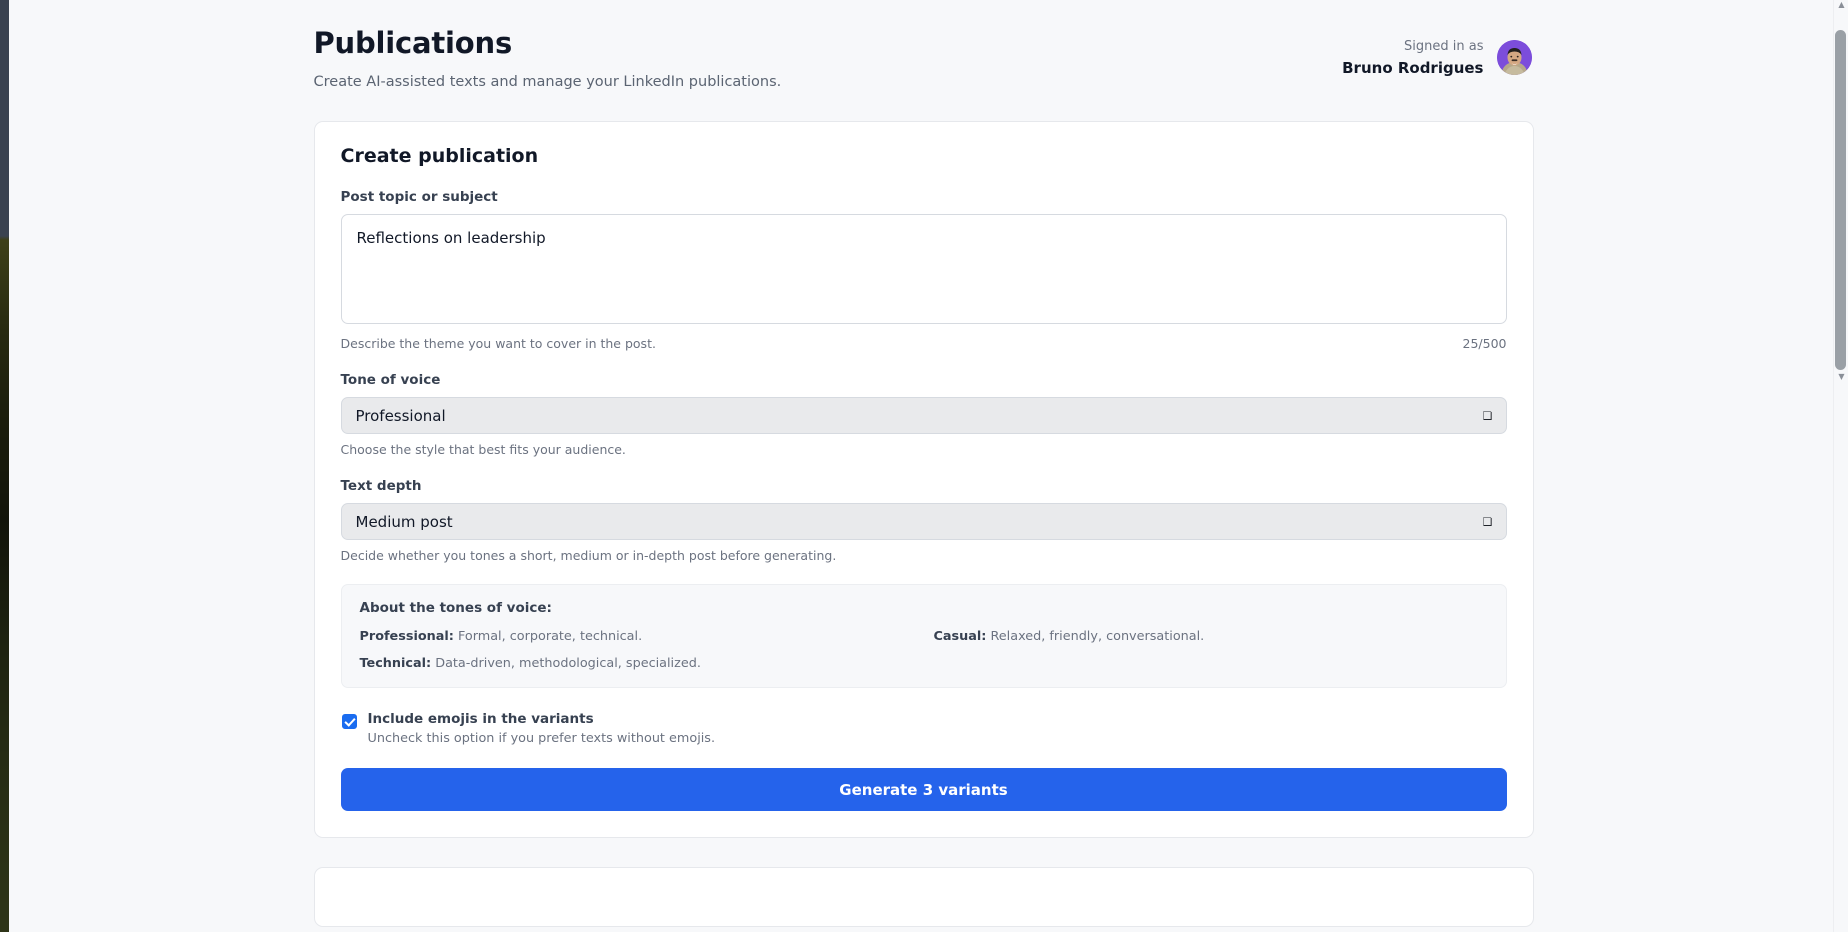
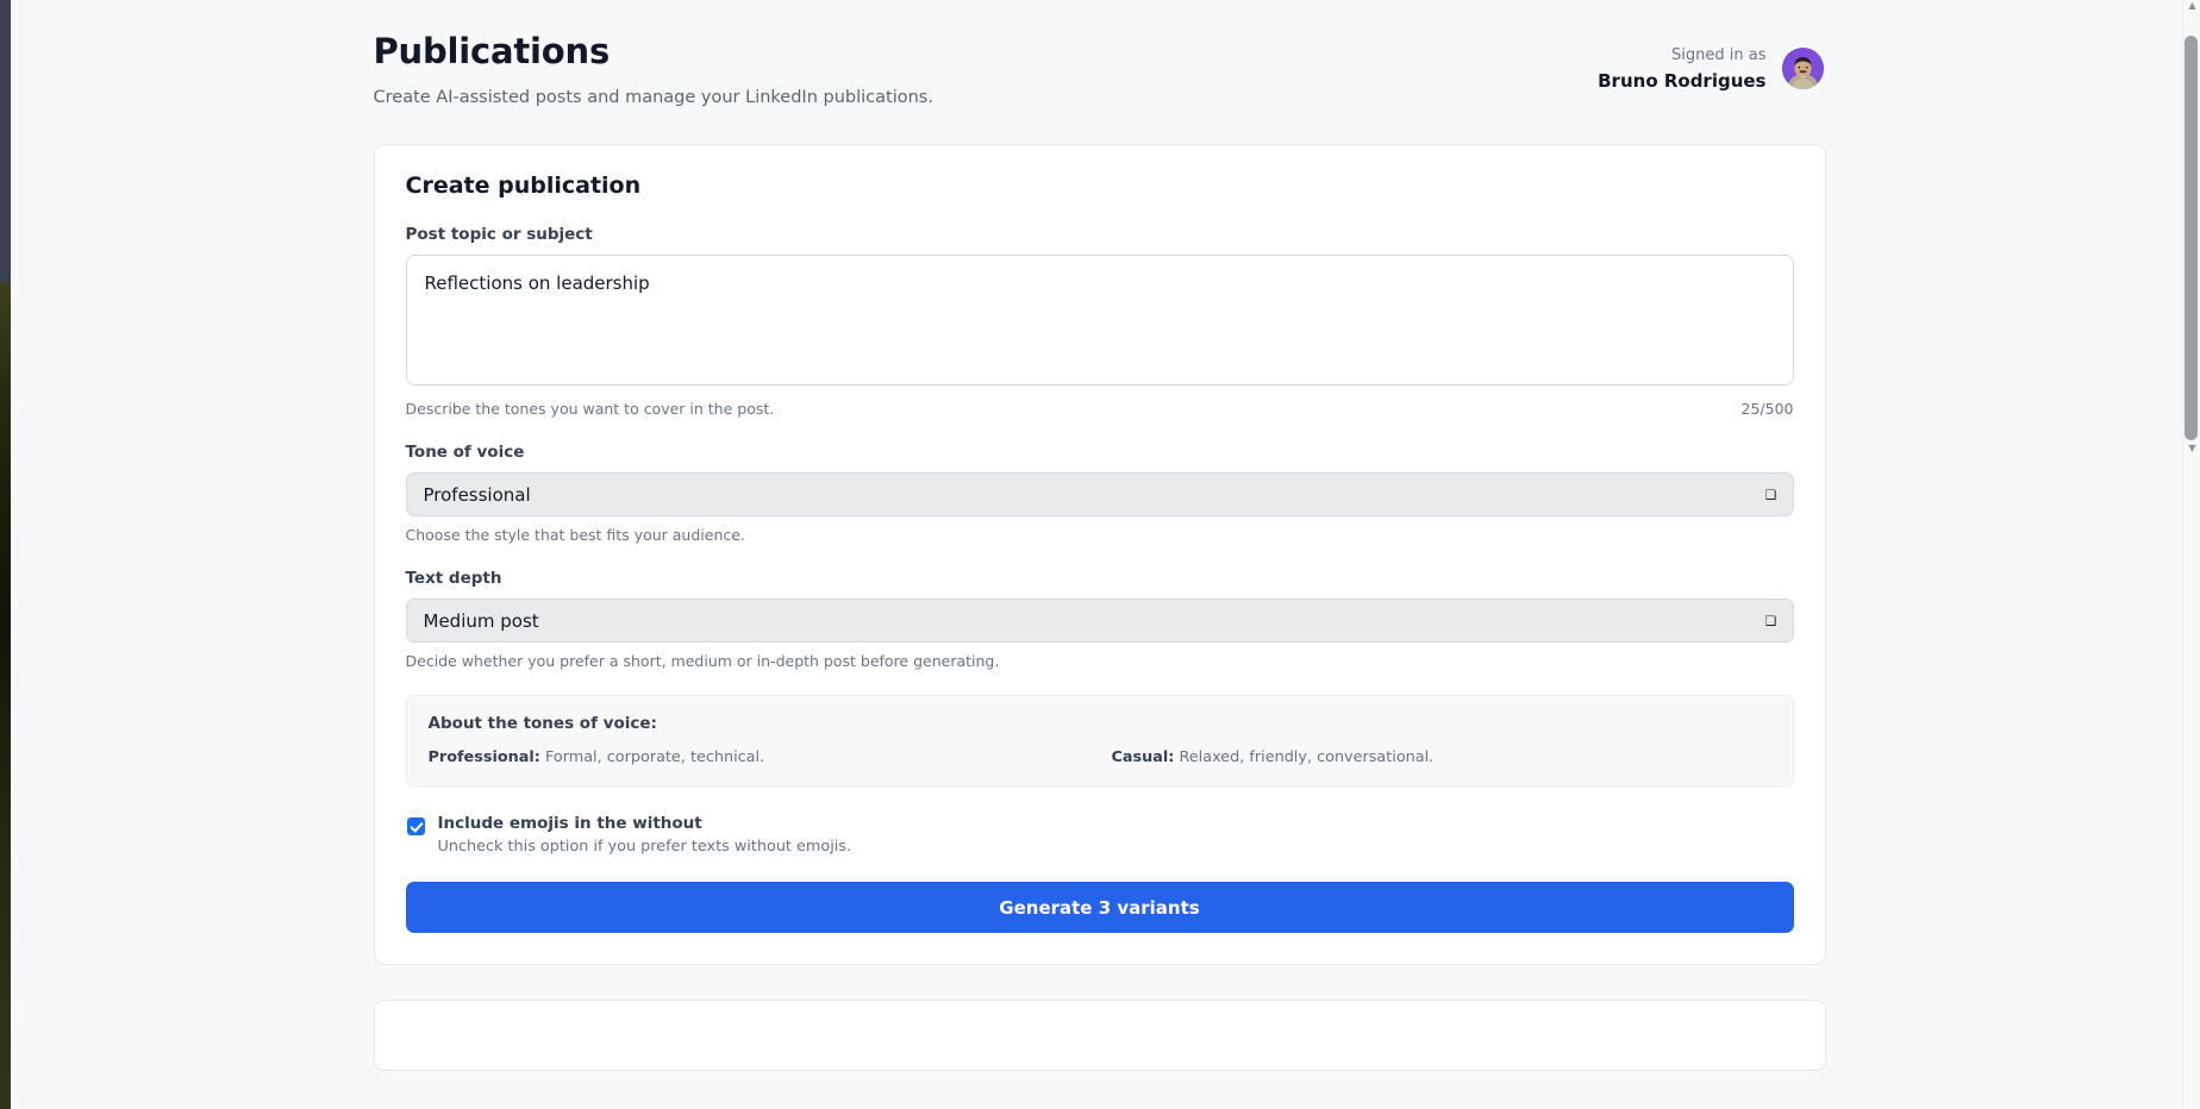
  Publications
- Create AI-assisted texts and manage your LinkedIn publications.
+ Create AI-assisted posts and manage your LinkedIn publications.
  Signed in as
  Bruno Rodrigues
  Create publication
  Post topic or subject
  Reflections on leadership
- Describe the theme you want to cover in the post.
+ Describe the tones you want to cover in the post.
  25/500
  Tone of voice
  Professional
  ❏
  Choose the style that best fits your audience.
  Text depth
  Medium post
  ❏
- Decide whether you tones a short, medium or in-depth post before generating.
+ Decide whether you prefer a short, medium or in-depth post before generating.
  About the tones of voice:
  Professional: Formal, corporate, technical.
  Casual: Relaxed, friendly, conversational.
- Technical: Data-driven, methodological, specialized.
- Include emojis in the variants
+ Include emojis in the without
  Uncheck this option if you prefer texts without emojis.
  Generate 3 variants
  ▲
  ▼
